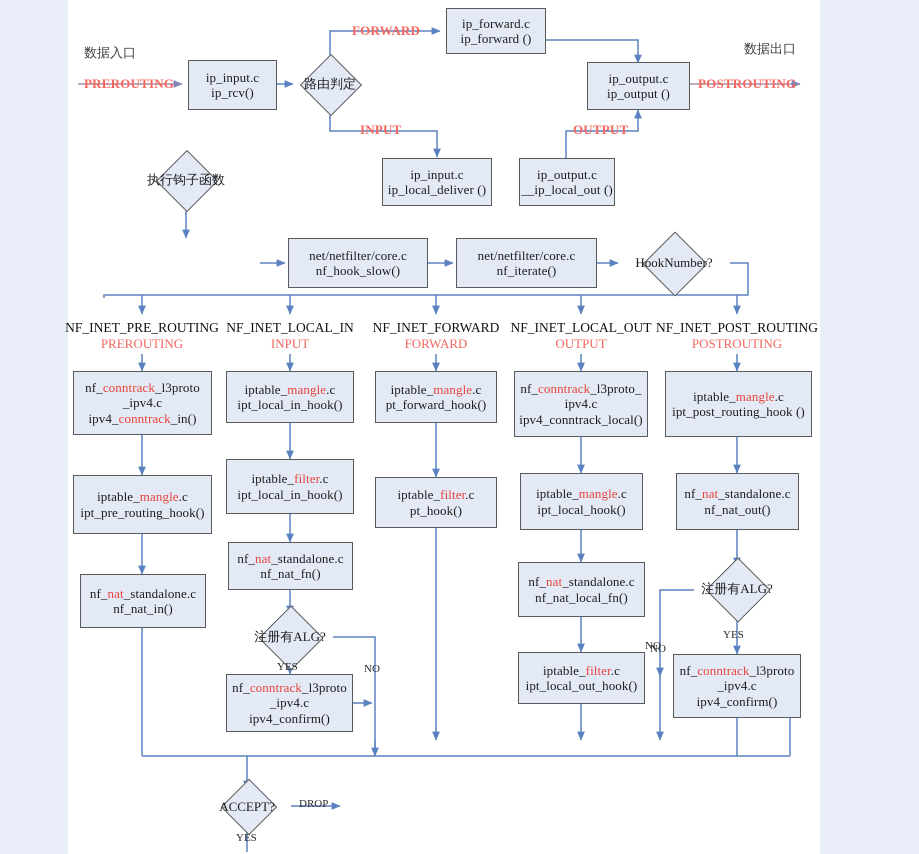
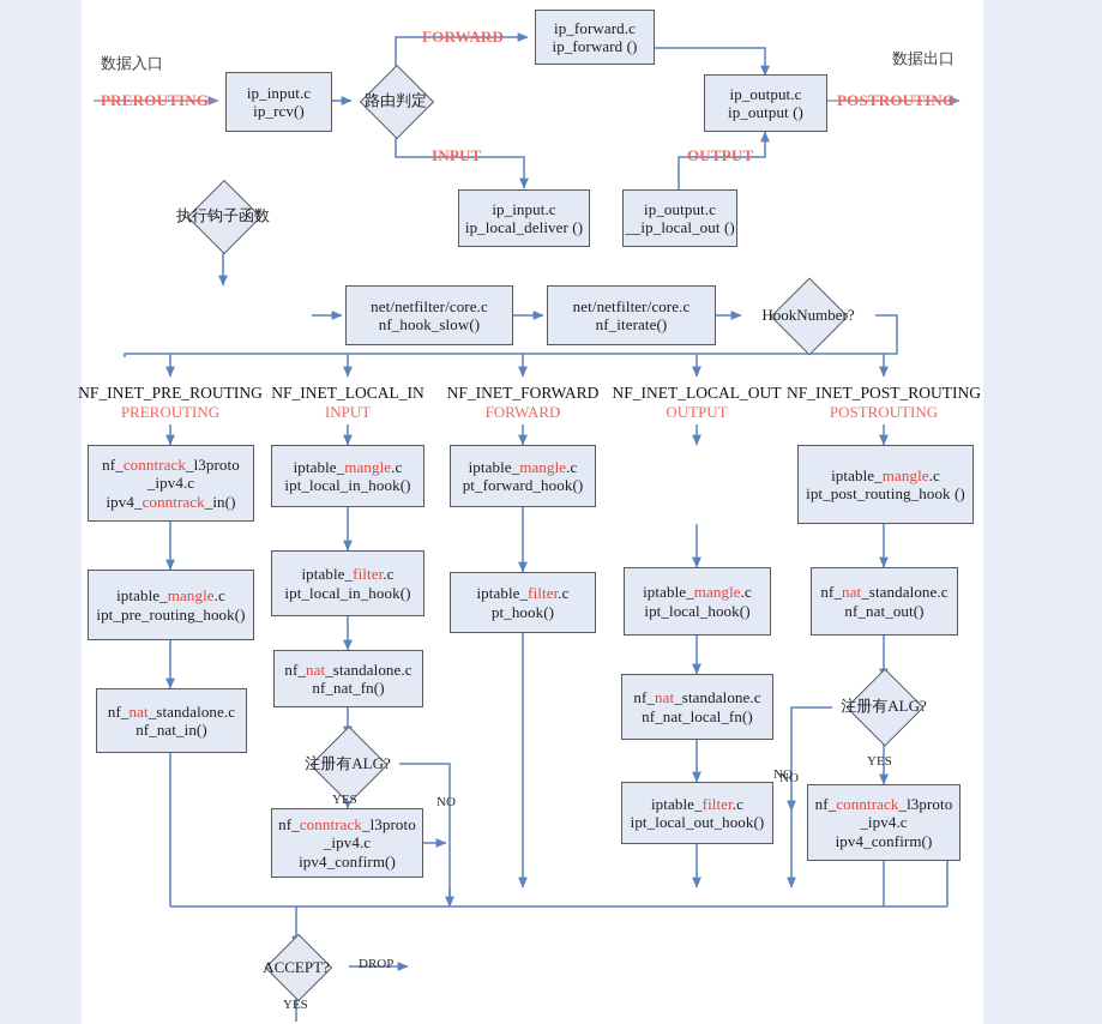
  数据入口
  PREROUTING
  数据出口
  POSTROUTING
  ip_input.c
  ip_rcv()
  路由判定
  FORWARD
  INPUT
  OUTPUT
  ip_forward.c
  ip_forward ()
  ip_output.c
  ip_output ()
  ip_input.c
  ip_local_deliver ()
  ip_output.c
  __ip_local_out ()
  执行钩子函数
  net/netfilter/core.c
  nf_hook_slow()
  net/netfilter/core.c
  nf_iterate()
  HookNumber?
  NF_INET_PRE_ROUTING
  PREROUTING
  NF_INET_LOCAL_IN
  INPUT
  NF_INET_FORWARD
  FORWARD
  NF_INET_LOCAL_OUT
  OUTPUT
  NF_INET_POST_ROUTING
  POSTROUTING
  nf_conntrack_l3proto
  _ipv4.c
  ipv4_conntrack_in()
  iptable_mangle.c
  ipt_pre_routing_hook()
  nf_nat_standalone.c
  nf_nat_in()
  iptable_mangle.c
  ipt_local_in_hook()
  iptable_filter.c
  ipt_local_in_hook()
  nf_nat_standalone.c
  nf_nat_fn()
  注册有ALG?
  YES
  NO
  nf_conntrack_l3proto
  _ipv4.c
  ipv4_confirm()
  iptable_mangle.c
  pt_forward_hook()
  iptable_filter.c
  pt_hook()
- nf_conntrack_l3proto_
- ipv4.c
- ipv4_conntrack_local()
  iptable_mangle.c
  ipt_local_hook()
  nf_nat_standalone.c
  nf_nat_local_fn()
  iptable_filter.c
  ipt_local_out_hook()
  NO
  iptable_mangle.c
  ipt_post_routing_hook ()
  nf_nat_standalone.c
  nf_nat_out()
  注册有ALG?
  YES
  NO
  nf_conntrack_l3proto
  _ipv4.c
  ipv4_confirm()
  ACCEPT?
  DROP
  YES
